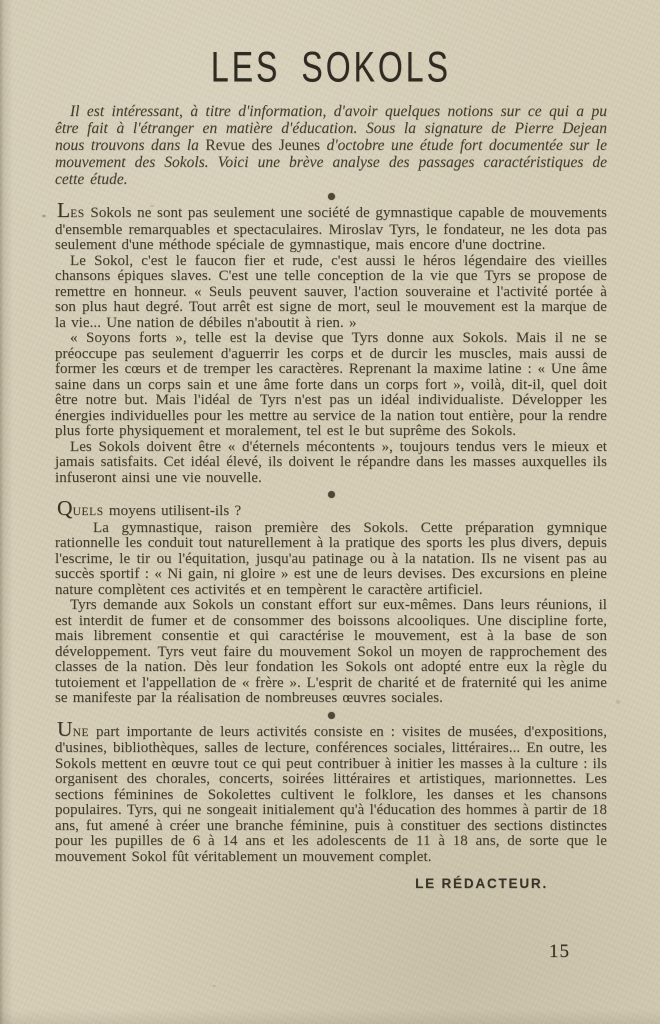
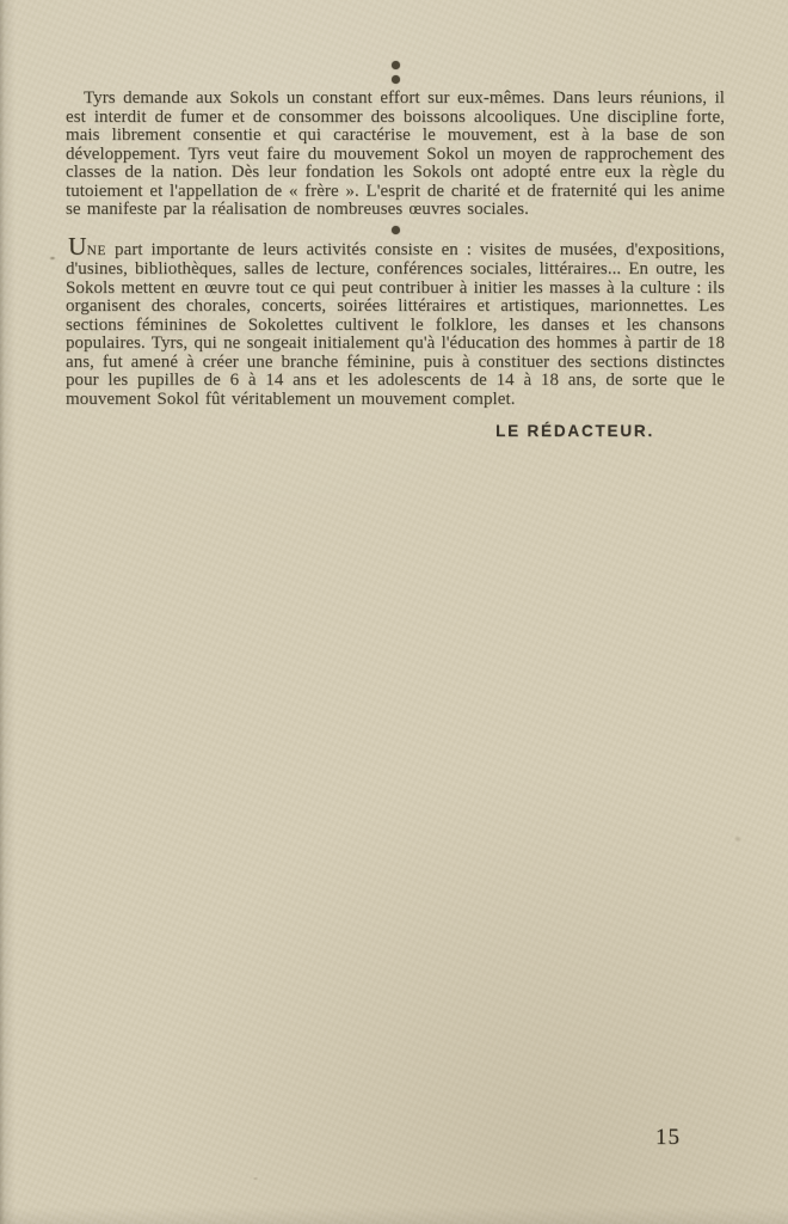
- LES SOKOLS
- Il est intéressant, à titre d'information, d'avoir quelques notions sur ce qui a pu être fait à l'étranger en matière d'éducation. Sous la signature de Pierre Dejean nous trouvons dans la Revue des Jeunes d'octobre une étude fort documentée sur le mouvement des Sokols. Voici une brève analyse des passages caractéristiques de cette étude.
- LES Sokols ne sont pas seulement une société de gymnastique capable de mouvements d'ensemble remarquables et spectaculaires. Miroslav Tyrs, le fondateur, ne les dota pas seulement d'une méthode spéciale de gymnastique, mais encore d'une doctrine.
- Le Sokol, c'est le faucon fier et rude, c'est aussi le héros légendaire des vieilles chansons épiques slaves. C'est une telle conception de la vie que Tyrs se propose de remettre en honneur. « Seuls peuvent sauver, l'action souveraine et l'activité portée à son plus haut degré. Tout arrêt est signe de mort, seul le mouvement est la marque de la vie... Une nation de débiles n'aboutit à rien. »
- « Soyons forts », telle est la devise que Tyrs donne aux Sokols. Mais il ne se préoccupe pas seulement d'aguerrir les corps et de durcir les muscles, mais aussi de former les cœurs et de tremper les caractères. Reprenant la maxime latine : « Une âme saine dans un corps sain et une âme forte dans un corps fort », voilà, dit-il, quel doit être notre but. Mais l'idéal de Tyrs n'est pas un idéal individualiste. Développer les énergies individuelles pour les mettre au service de la nation tout entière, pour la rendre plus forte physiquement et moralement, tel est le but suprême des Sokols.
- Les Sokols doivent être « d'éternels mécontents », toujours tendus vers le mieux et jamais satisfaits. Cet idéal élevé, ils doivent le répandre dans les masses auxquelles ils infuseront ainsi une vie nouvelle.
- QUELS moyens utilisent-ils ?
- La gymnastique, raison première des Sokols. Cette préparation gymnique rationnelle les conduit tout naturellement à la pratique des sports les plus divers, depuis l'escrime, le tir ou l'équitation, jusqu'au patinage ou à la natation. Ils ne visent pas au succès sportif : « Ni gain, ni gloire » est une de leurs devises. Des excursions en pleine nature complètent ces activités et en tempèrent le caractère artificiel.
  Tyrs demande aux Sokols un constant effort sur eux-mêmes. Dans leurs réunions, il est interdit de fumer et de consommer des boissons alcooliques. Une discipline forte, mais librement consentie et qui caractérise le mouvement, est à la base de son développement. Tyrs veut faire du mouvement Sokol un moyen de rapprochement des classes de la nation. Dès leur fondation les Sokols ont adopté entre eux la règle du tutoiement et l'appellation de « frère ». L'esprit de charité et de fraternité qui les anime se manifeste par la réalisation de nombreuses œuvres sociales.
- UNE part importante de leurs activités consiste en : visites de musées, d'expositions, d'usines, bibliothèques, salles de lecture, conférences sociales, littéraires... En outre, les Sokols mettent en œuvre tout ce qui peut contribuer à initier les masses à la culture : ils organisent des chorales, concerts, soirées littéraires et artistiques, marionnettes. Les sections féminines de Sokolettes cultivent le folklore, les danses et les chansons populaires. Tyrs, qui ne songeait initialement qu'à l'éducation des hommes à partir de 18 ans, fut amené à créer une branche féminine, puis à constituer des sections distinctes pour les pupilles de 6 à 14 ans et les adolescents de 11 à 18 ans, de sorte que le mouvement Sokol fût véritablement un mouvement complet.
+ UNE part importante de leurs activités consiste en : visites de musées, d'expositions, d'usines, bibliothèques, salles de lecture, conférences sociales, littéraires... En outre, les Sokols mettent en œuvre tout ce qui peut contribuer à initier les masses à la culture : ils organisent des chorales, concerts, soirées littéraires et artistiques, marionnettes. Les sections féminines de Sokolettes cultivent le folklore, les danses et les chansons populaires. Tyrs, qui ne songeait initialement qu'à l'éducation des hommes à partir de 18 ans, fut amené à créer une branche féminine, puis à constituer des sections distinctes pour les pupilles de 6 à 14 ans et les adolescents de 14 à 18 ans, de sorte que le mouvement Sokol fût véritablement un mouvement complet.
  LE RÉDACTEUR.
  15
